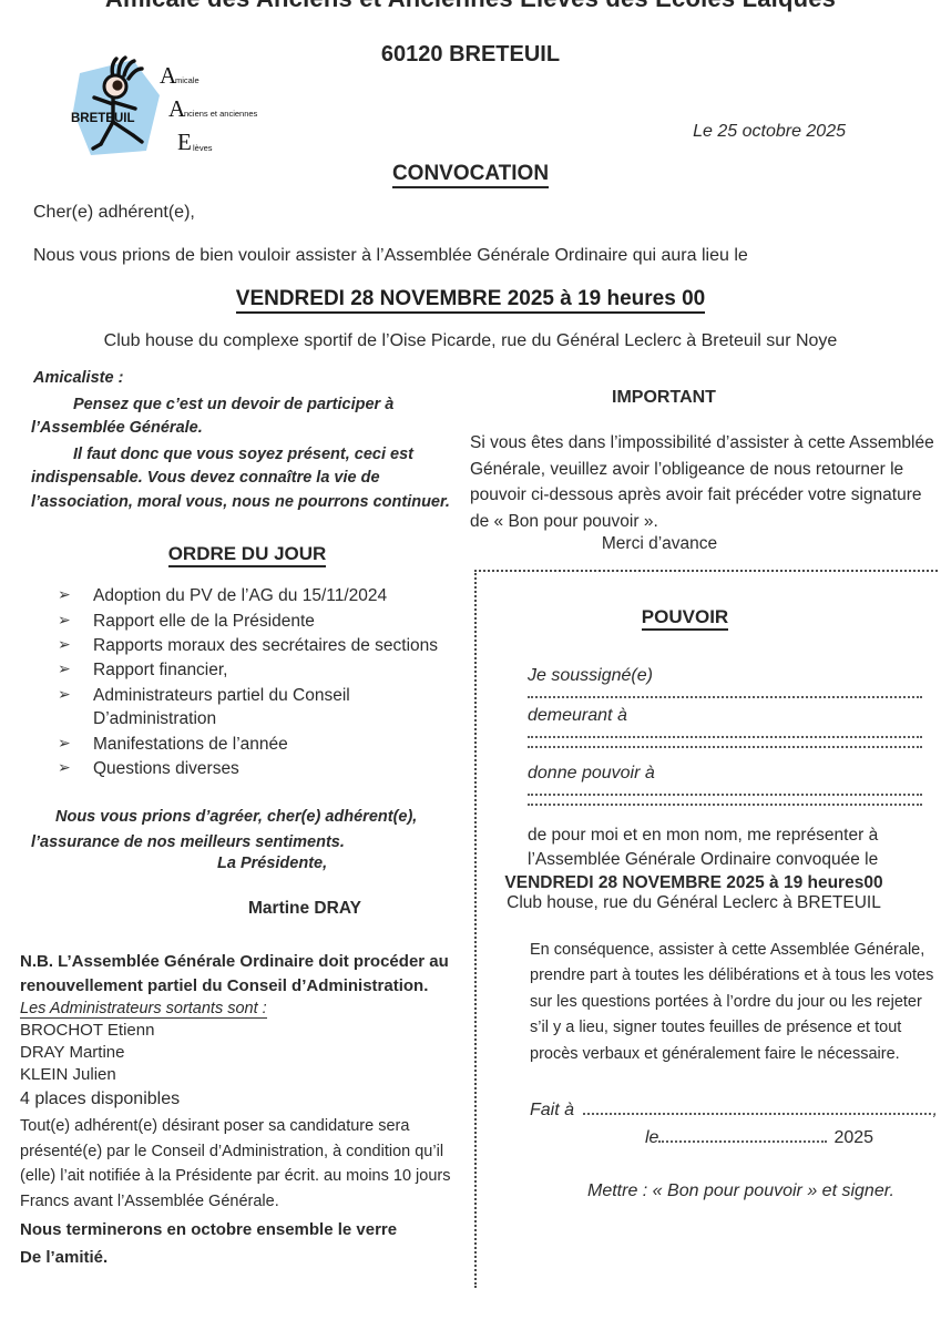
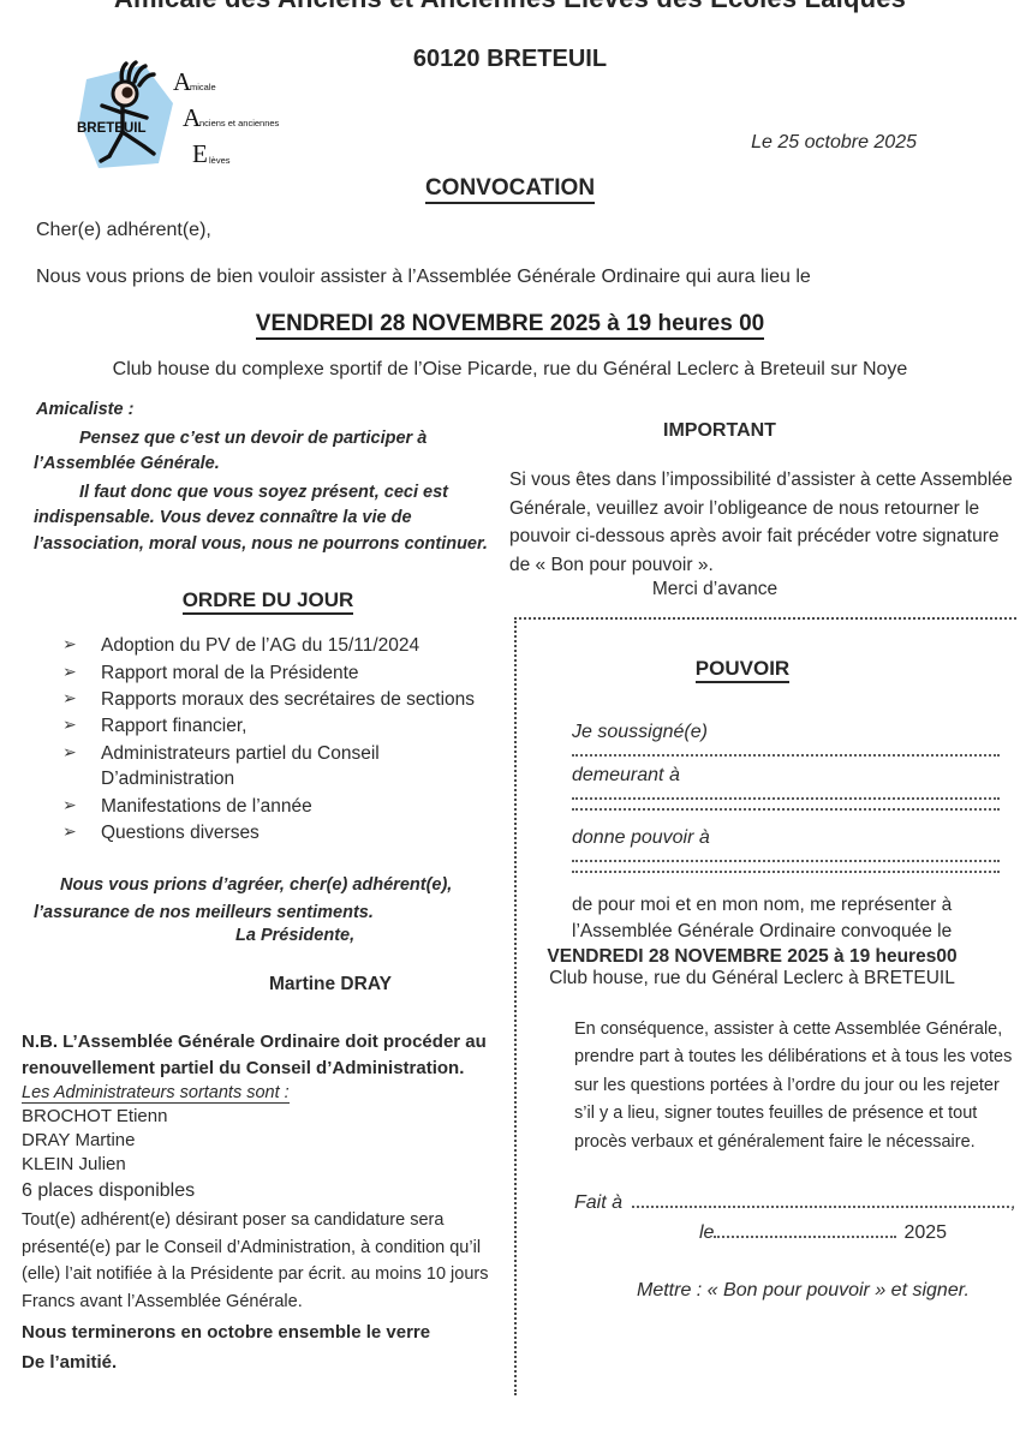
  60120 BRETEUIL
  Le 25 octobre 2025
  BRETEUIL
  A
  micale
  A
  nciens et anciennes
  E
  lèves
  CONVOCATION
  Cher(e) adhérent(e),
  Nous vous prions de bien vouloir assister à l’Assemblée Générale Ordinaire qui aura lieu le
  VENDREDI 28 NOVEMBRE 2025 à 19 heures 00
  Club house du complexe sportif de l’Oise Picarde, rue du Général Leclerc à Breteuil sur Noye
  Amicaliste :
  Pensez que c’est un devoir de participer à l’Assemblée Générale.
  Il faut donc que vous soyez présent, ceci est indispensable. Vous devez connaître la vie de l’association, moral vous, nous ne pourrons continuer.
  ORDRE DU JOUR
  ➢
  Adoption du PV de l’AG du 15/11/2024
  ➢
- Rapport elle de la Présidente
+ Rapport moral de la Présidente
  ➢
  Rapports moraux des secrétaires de sections
  ➢
  Rapport financier,
  ➢
  Administrateurs partiel du Conseil D’administration
  ➢
  Manifestations de l’année
  ➢
  Questions diverses
  Nous vous prions d’agréer, cher(e) adhérent(e),
  l’assurance de nos meilleurs sentiments.
  La Présidente,
  Martine DRAY
  N.B. L’Assemblée Générale Ordinaire doit procéder au renouvellement partiel du Conseil d’Administration.
  Les Administrateurs sortants sont :
  BROCHOT Etienn
  DRAY Martine
  KLEIN Julien
- 4 places disponibles
+ 6 places disponibles
  Tout(e) adhérent(e) désirant poser sa candidature sera présenté(e) par le Conseil d’Administration, à condition qu’il (elle) l’ait notifiée à la Présidente par écrit. au moins 10 jours Francs avant l’Assemblée Générale.
  Nous terminerons en octobre ensemble le verre
  De l’amitié.
  IMPORTANT
  Si vous êtes dans l’impossibilité d’assister à cette Assemblée Générale, veuillez avoir l’obligeance de nous retourner le pouvoir ci-dessous après avoir fait précéder votre signature de « Bon pour pouvoir ».
  Merci d’avance
  POUVOIR
  Je soussigné(e)
  demeurant à
  donne pouvoir à
  de pour moi et en mon nom, me représenter à l’Assemblée Générale Ordinaire convoquée le
  VENDREDI 28 NOVEMBRE 2025 à 19 heures00
  Club house, rue du Général Leclerc à BRETEUIL
  En conséquence, assister à cette Assemblée Générale, prendre part à toutes les délibérations et à tous les votes sur les questions portées à l’ordre du jour ou les rejeter s’il y a lieu, signer toutes feuilles de présence et tout procès verbaux et généralement faire le nécessaire.
  Fait à
  ,
  le
  2025
  Mettre : « Bon pour pouvoir » et signer.
